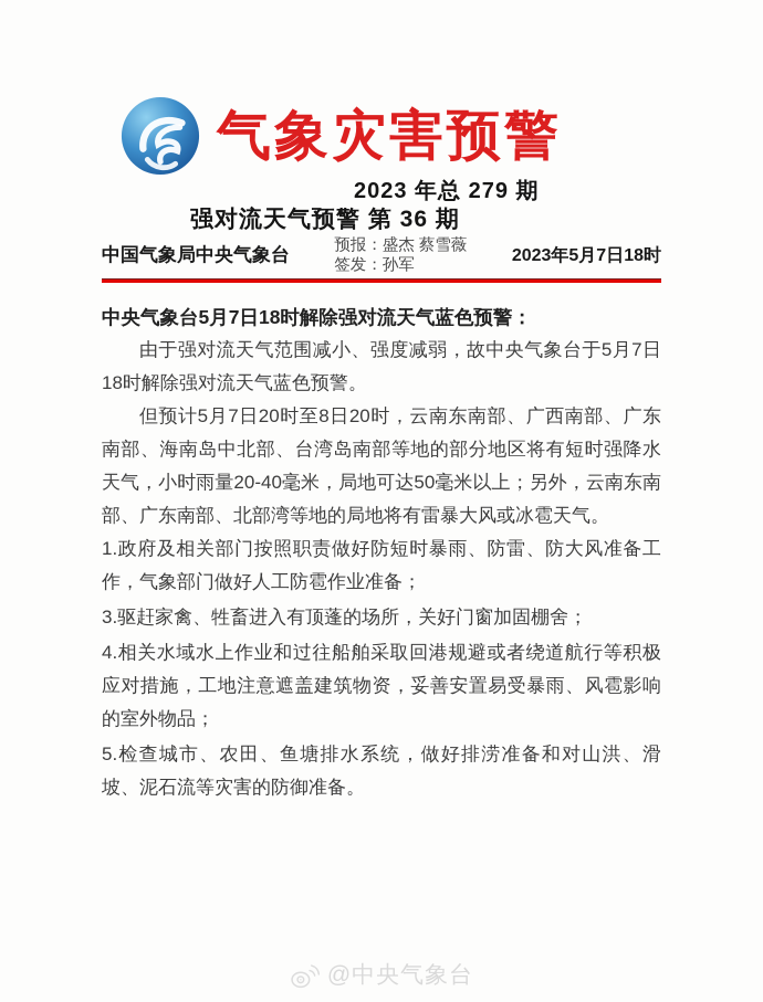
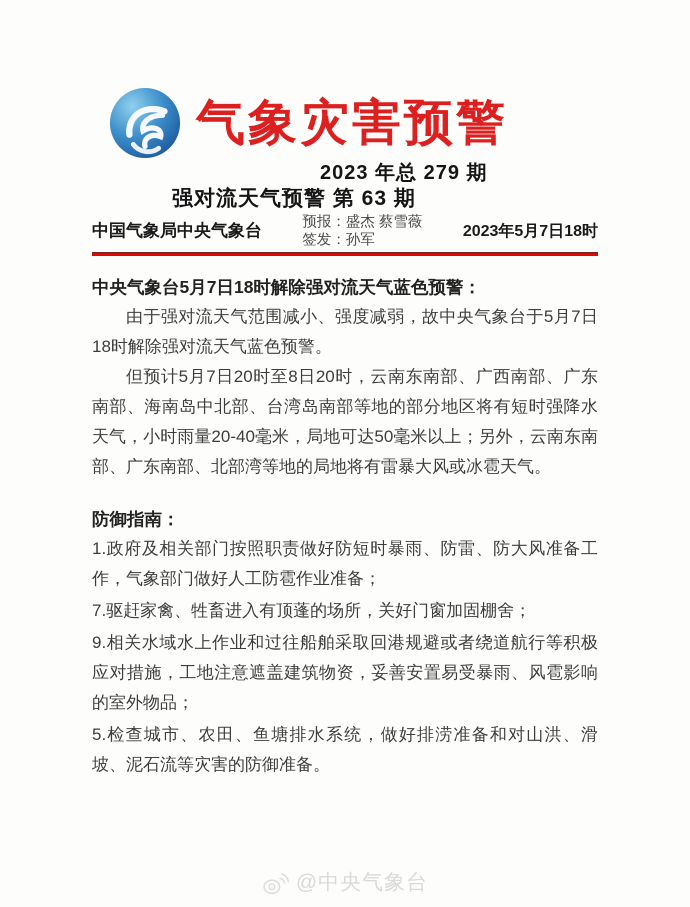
  气象灾害预警
  2023 年总 279 期
- 强对流天气预警 第 36 期
+ 强对流天气预警 第 63 期
  中国气象局中央气象台
  预报：盛杰 蔡雪薇
  签发：孙军
  2023年5月7日18时
  中央气象台5月7日18时解除强对流天气蓝色预警：
  由于强对流天气范围减小、强度减弱，故中央气象台于5月7日18时解除强对流天气蓝色预警。
  但预计5月7日20时至8日20时，云南东南部、广西南部、广东南部、海南岛中北部、台湾岛南部等地的部分地区将有短时强降水天气，小时雨量20-40毫米，局地可达50毫米以上；另外，云南东南部、广东南部、北部湾等地的局地将有雷暴大风或冰雹天气。
+ 防御指南：
  1.政府及相关部门按照职责做好防短时暴雨、防雷、防大风准备工作，气象部门做好人工防雹作业准备；
- 3.驱赶家禽、牲畜进入有顶蓬的场所，关好门窗加固棚舍；
+ 7.驱赶家禽、牲畜进入有顶蓬的场所，关好门窗加固棚舍；
- 4.相关水域水上作业和过往船舶采取回港规避或者绕道航行等积极应对措施，工地注意遮盖建筑物资，妥善安置易受暴雨、风雹影响的室外物品；
+ 9.相关水域水上作业和过往船舶采取回港规避或者绕道航行等积极应对措施，工地注意遮盖建筑物资，妥善安置易受暴雨、风雹影响的室外物品；
  5.检查城市、农田、鱼塘排水系统，做好排涝准备和对山洪、滑坡、泥石流等灾害的防御准备。
  @中央气象台
